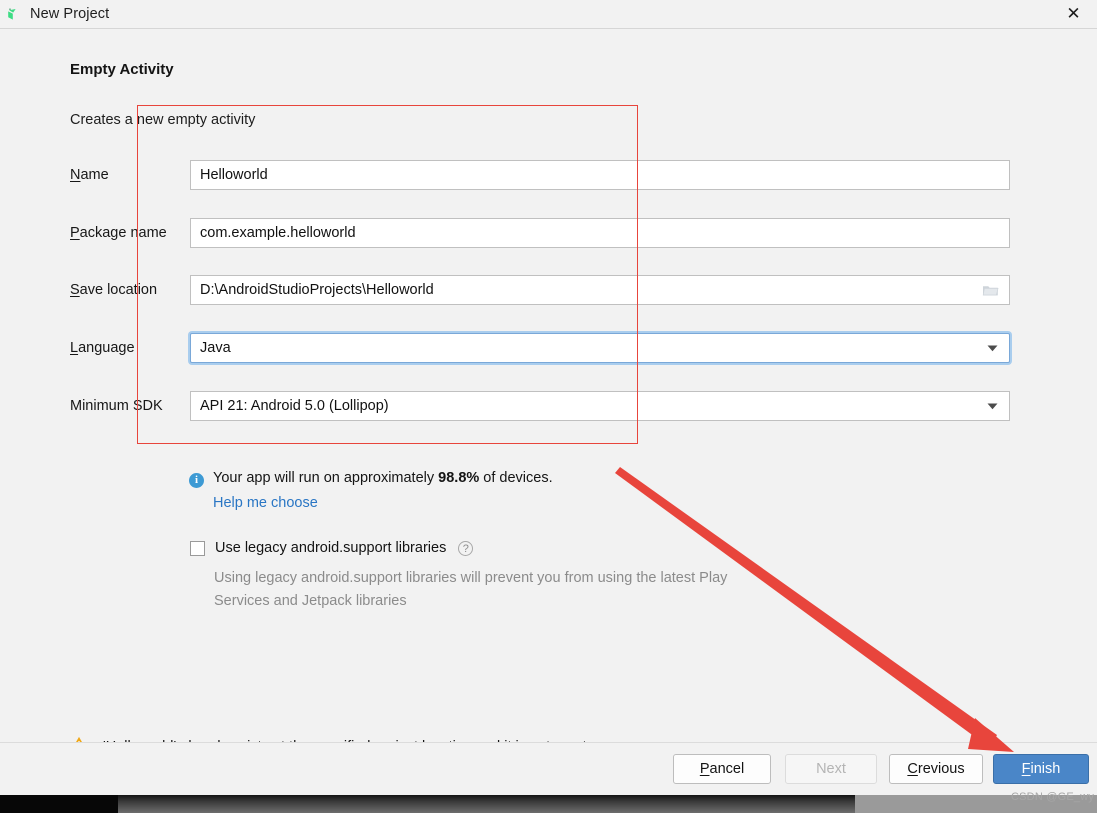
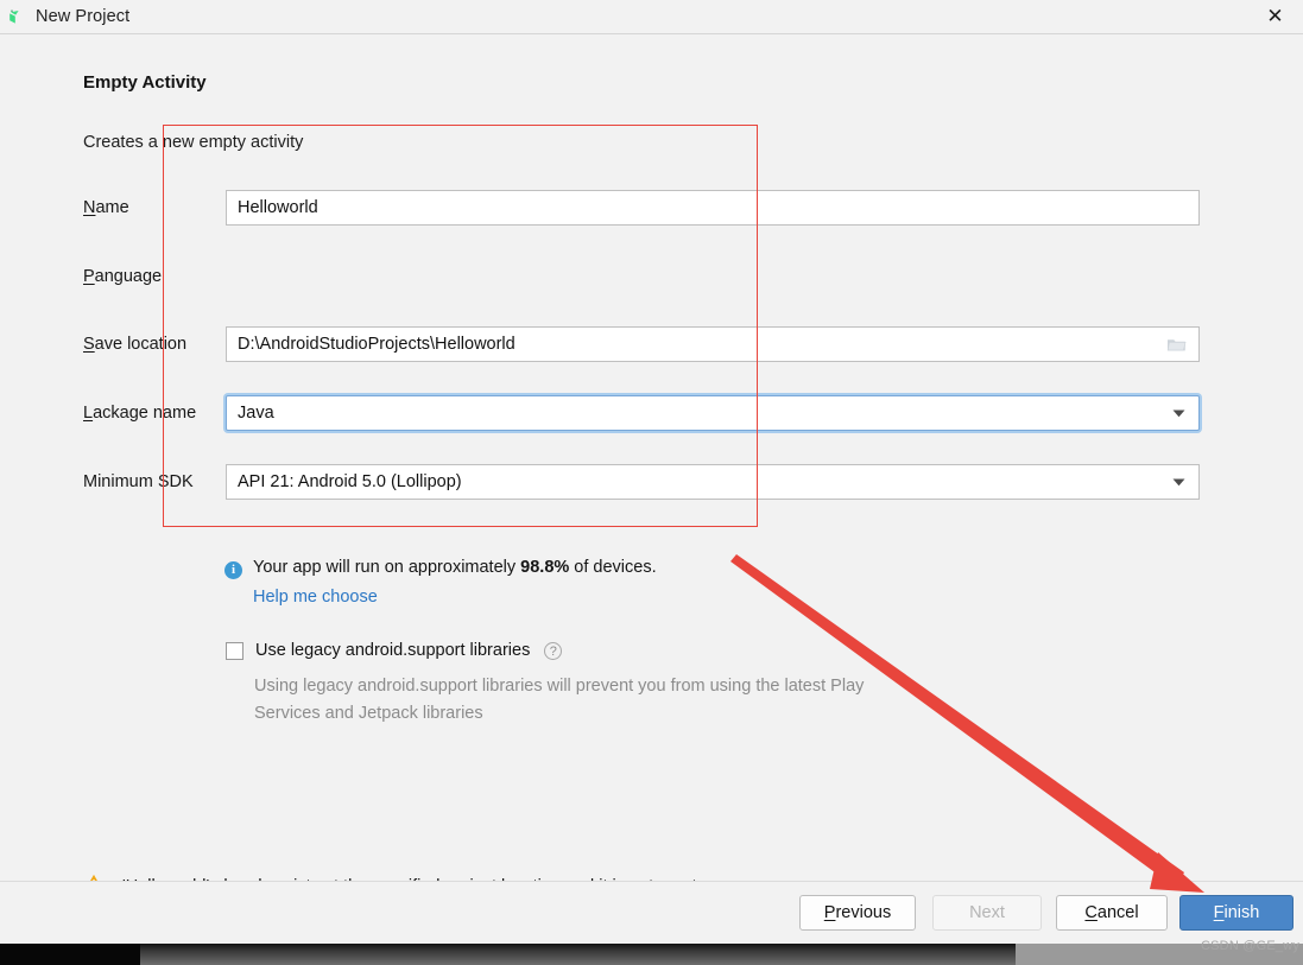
  New Project
  ✕
  Empty Activity
  Creates a new empty activity
  Name
  Helloworld
- Package name
+ Panguage
- com.example.helloworld
  Save location
  D:\AndroidStudioProjects\Helloworld
- Language
+ Lackage name
  Java
  Minimum SDK
  API 21: Android 5.0 (Lollipop)
  i
  Your app will run on approximately 98.8% of devices.
  Help me choose
  Use legacy android.support libraries
  ?
  Using legacy android.support libraries will prevent you from using the latest Play Services and Jetpack libraries
  P
- ancel
+ revious
  Next
  C
- revious
+ ancel
  F
  inish
  CSDN @GE_wy
